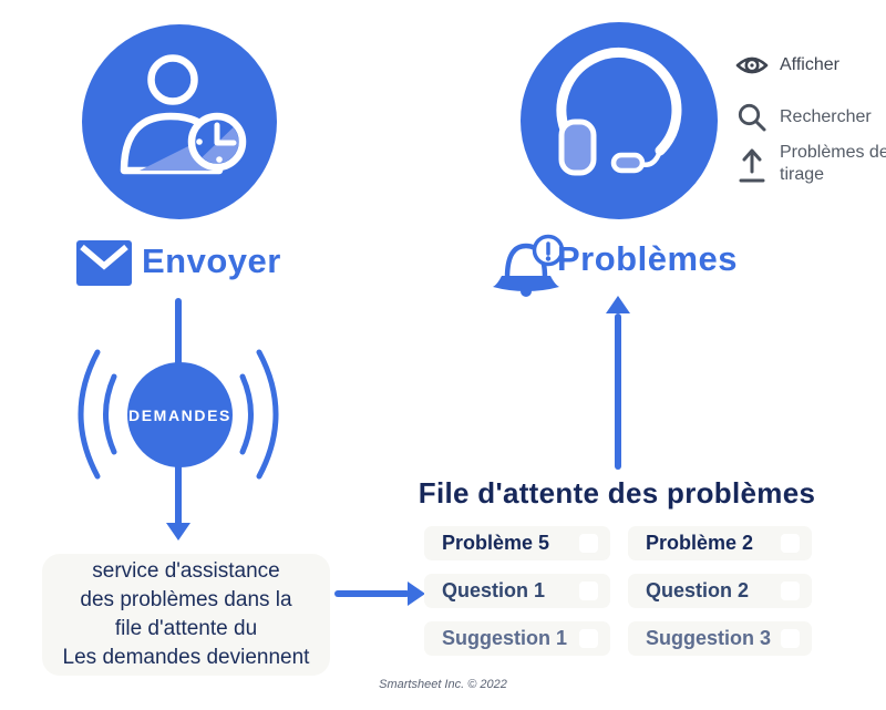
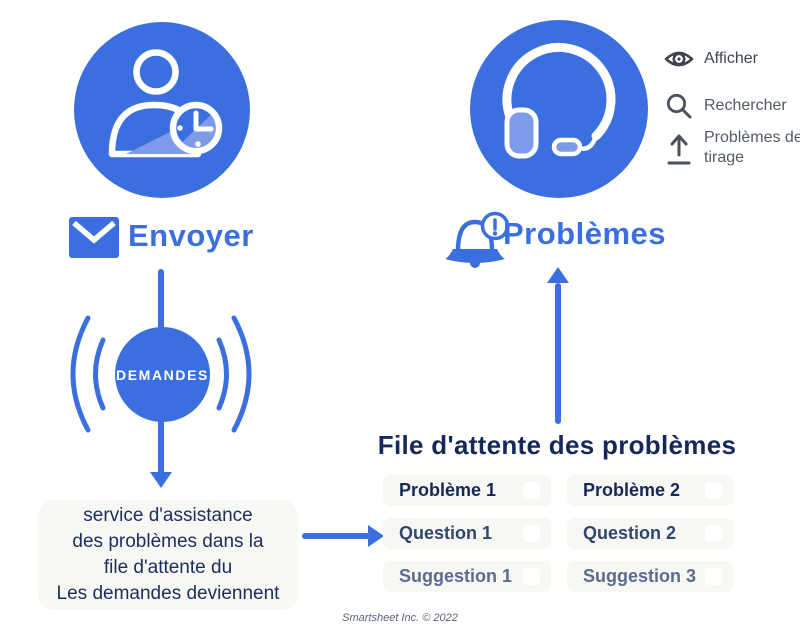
  Afficher
  Rechercher
  Problèmes de tirage
  Envoyer
  Problèmes
  DEMANDES
  service d'assistance
  des problèmes dans la
  file d'attente du
  Les demandes deviennent
  File d'attente des problèmes
- Problème 5
+ Problème 1
  Problème 2
  Question 1
  Question 2
  Suggestion 1
  Suggestion 3
  Smartsheet Inc. © 2022
